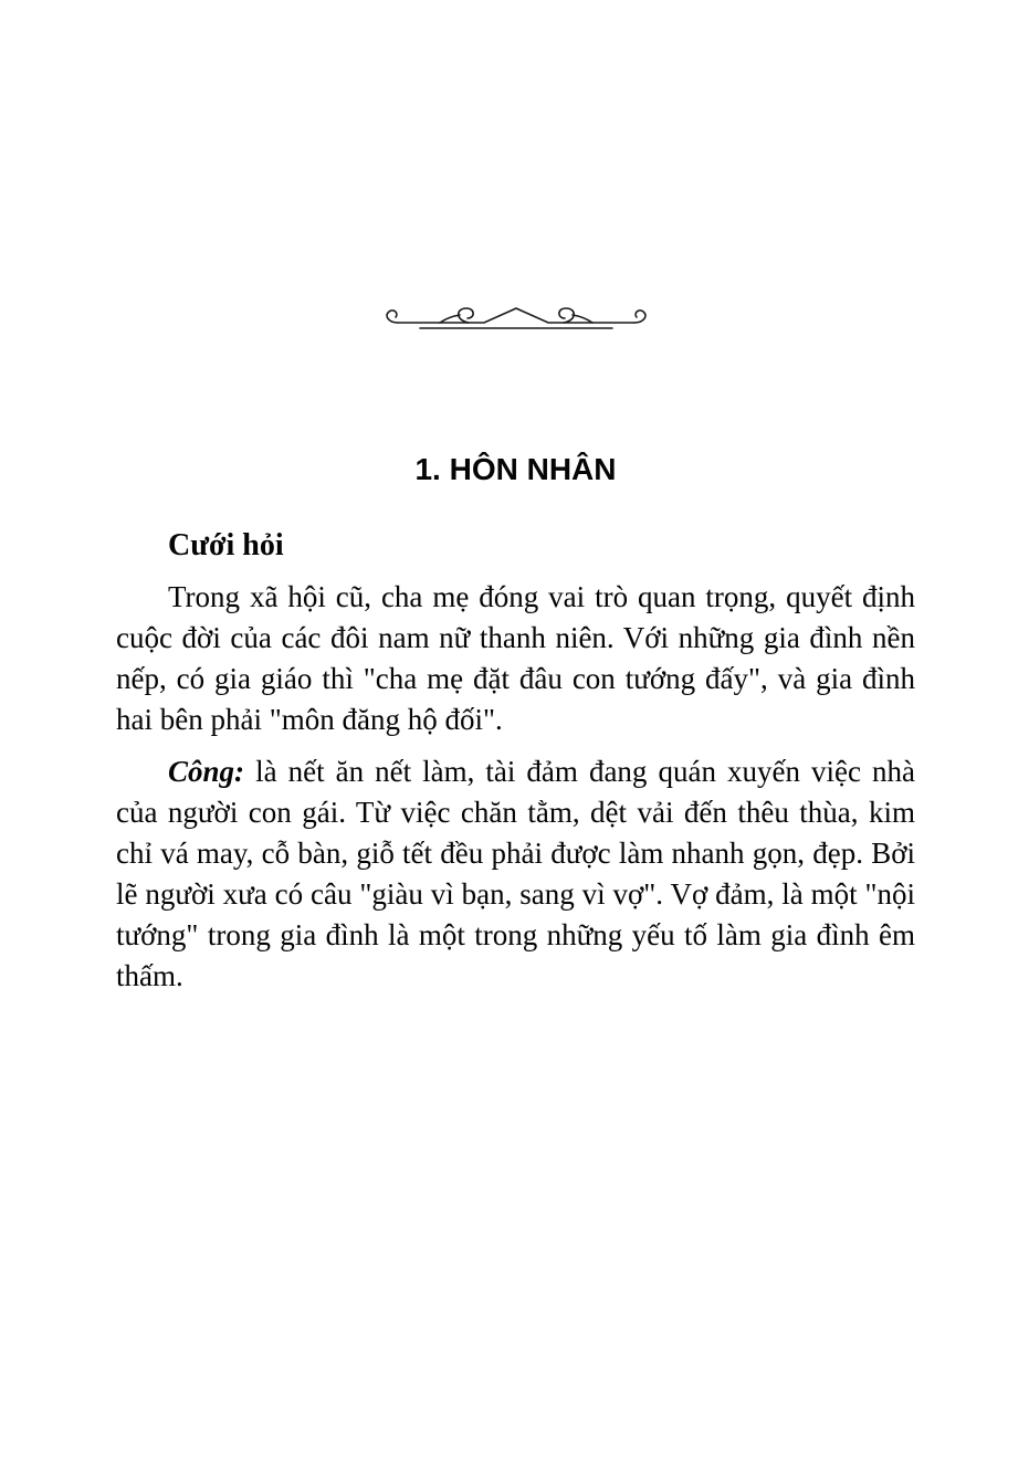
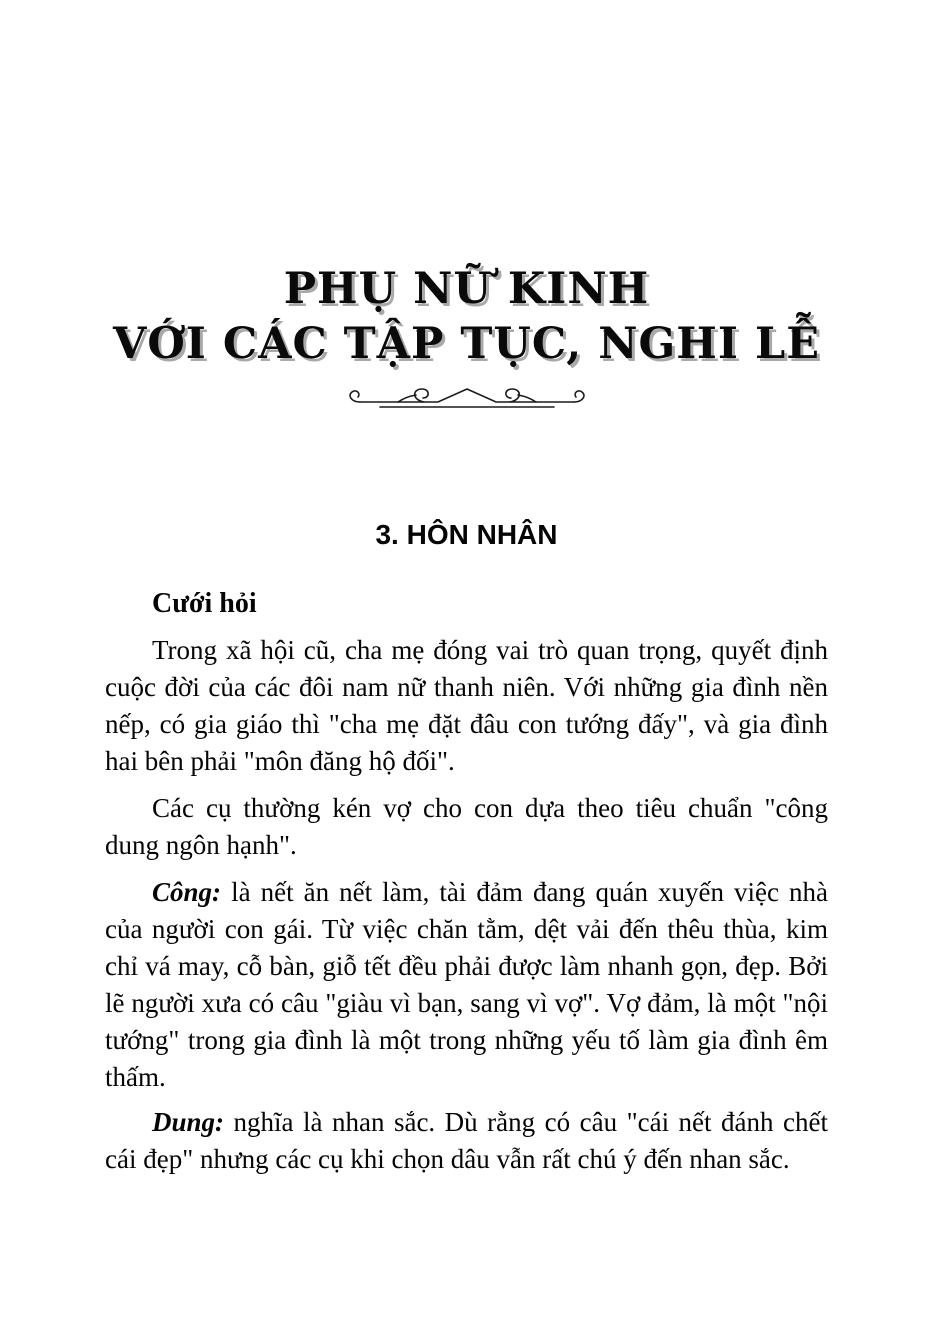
+ PHỤ NỮ KINH
+ VỚI CÁC TẬP TỤC, NGHI LỄ
- 1. HÔN NHÂN
+ 3. HÔN NHÂN
  Cưới hỏi
  Trong xã hội cũ, cha mẹ đóng vai trò quan trọng, quyết định cuộc đời của các đôi nam nữ thanh niên. Với những gia đình nền nếp, có gia giáo thì "cha mẹ đặt đâu con tướng đấy", và gia đình hai bên phải "môn đăng hộ đối".
+ Các cụ thường kén vợ cho con dựa theo tiêu chuẩn "công dung ngôn hạnh".
  Công: là nết ăn nết làm, tài đảm đang quán xuyến việc nhà của người con gái. Từ việc chăn tằm, dệt vải đến thêu thùa, kim chỉ vá may, cỗ bàn, giỗ tết đều phải được làm nhanh gọn, đẹp. Bởi lẽ người xưa có câu "giàu vì bạn, sang vì vợ". Vợ đảm, là một "nội tướng" trong gia đình là một trong những yếu tố làm gia đình êm thấm.
+ Dung: nghĩa là nhan sắc. Dù rằng có câu "cái nết đánh chết cái đẹp" nhưng các cụ khi chọn dâu vẫn rất chú ý đến nhan sắc.
